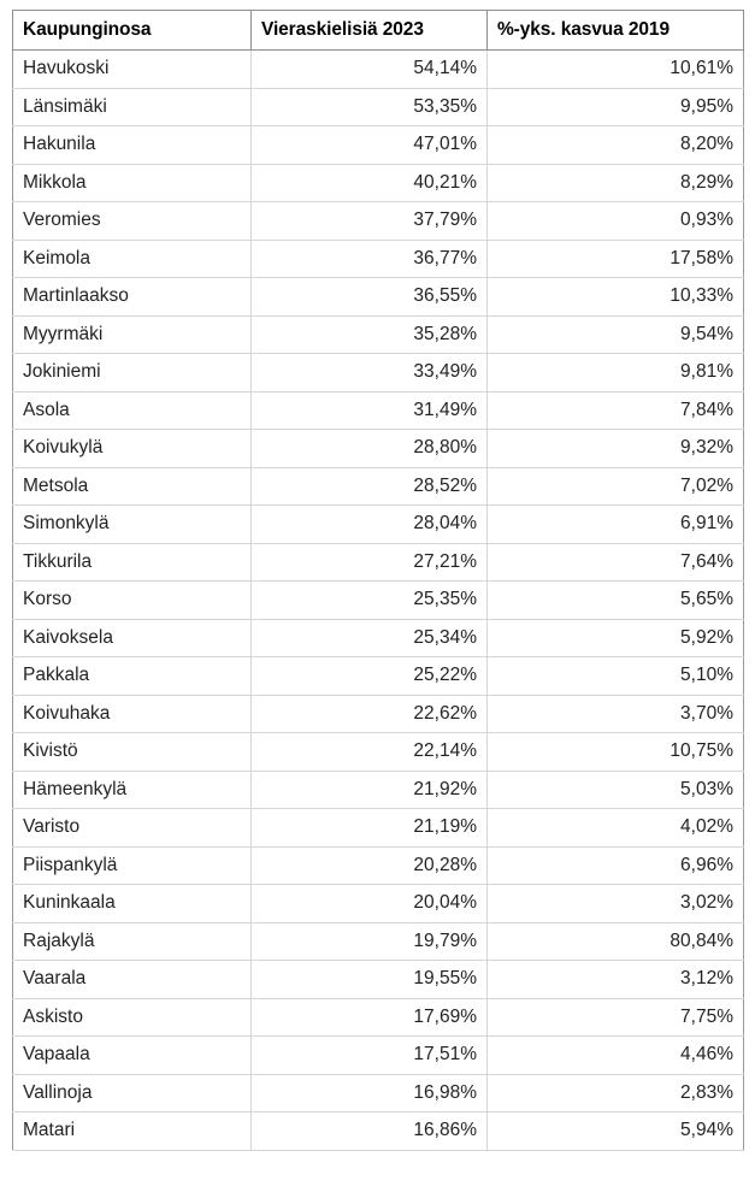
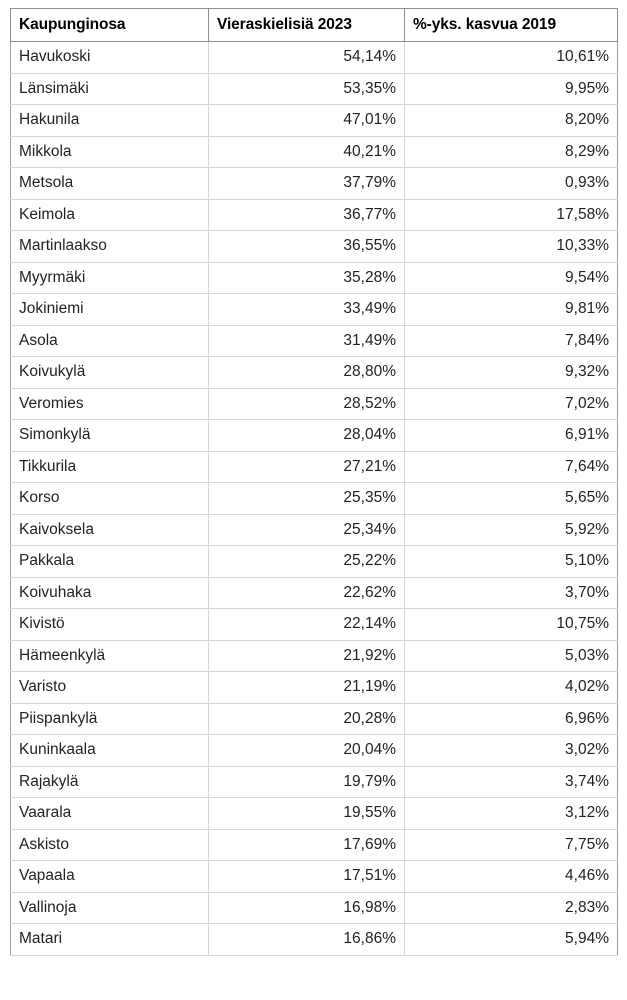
  Kaupunginosa	Vieraskielisiä 2023	%-yks. kasvua 2019
  Havukoski	54,14%	10,61%
  Länsimäki	53,35%	9,95%
  Hakunila	47,01%	8,20%
  Mikkola	40,21%	8,29%
- Veromies	37,79%	0,93%
+ Metsola	37,79%	0,93%
  Keimola	36,77%	17,58%
  Martinlaakso	36,55%	10,33%
  Myyrmäki	35,28%	9,54%
  Jokiniemi	33,49%	9,81%
  Asola	31,49%	7,84%
  Koivukylä	28,80%	9,32%
- Metsola	28,52%	7,02%
+ Veromies	28,52%	7,02%
  Simonkylä	28,04%	6,91%
  Tikkurila	27,21%	7,64%
  Korso	25,35%	5,65%
  Kaivoksela	25,34%	5,92%
  Pakkala	25,22%	5,10%
  Koivuhaka	22,62%	3,70%
  Kivistö	22,14%	10,75%
  Hämeenkylä	21,92%	5,03%
  Varisto	21,19%	4,02%
  Piispankylä	20,28%	6,96%
  Kuninkaala	20,04%	3,02%
- Rajakylä	19,79%	80,84%
+ Rajakylä	19,79%	3,74%
  Vaarala	19,55%	3,12%
  Askisto	17,69%	7,75%
  Vapaala	17,51%	4,46%
  Vallinoja	16,98%	2,83%
  Matari	16,86%	5,94%
